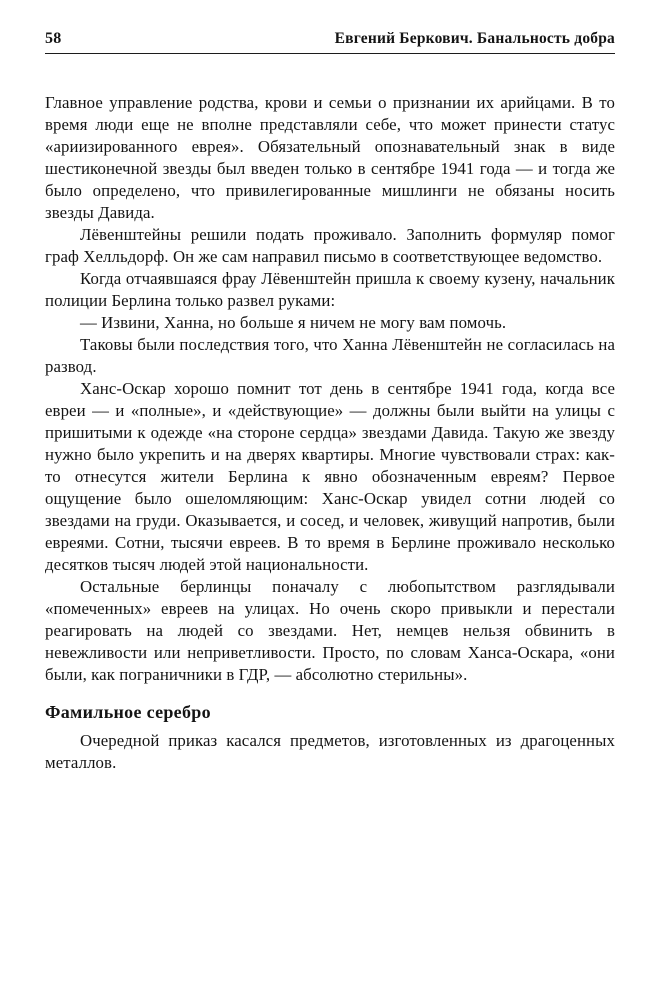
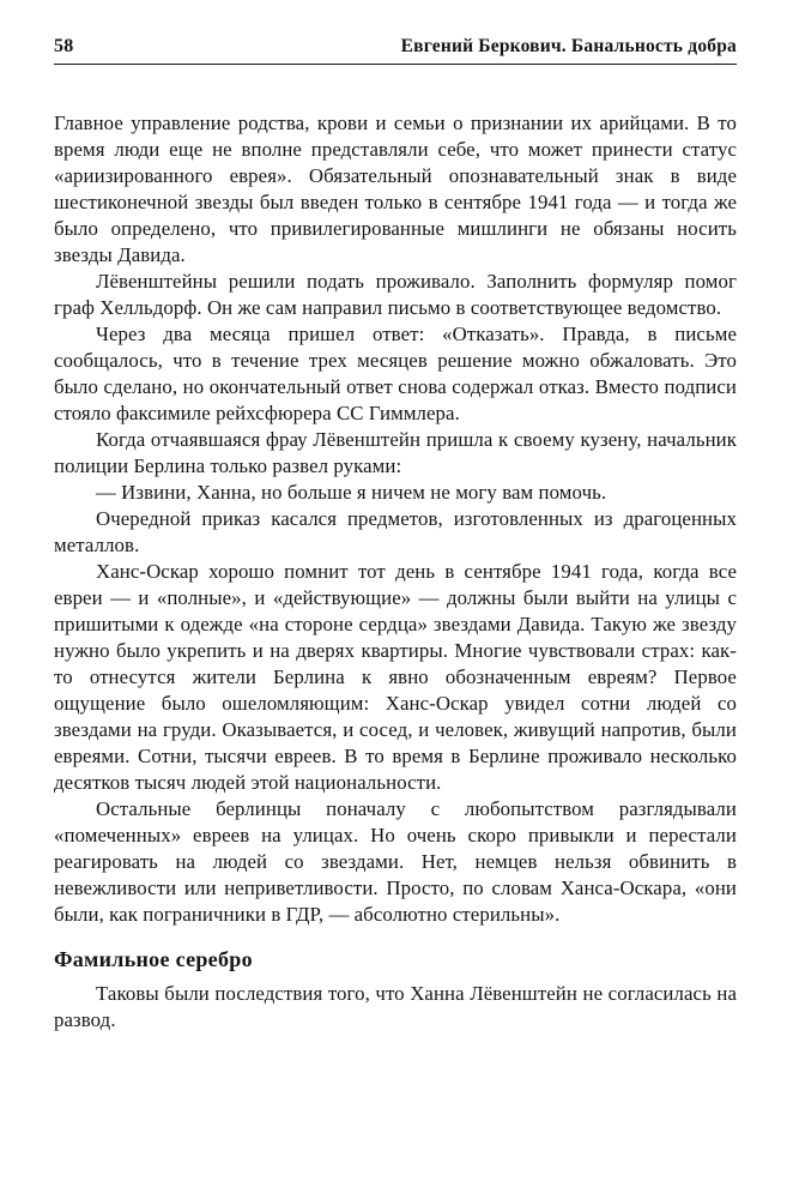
  58
  Евгений Беркович. Банальность добра
  Главное управление родства, крови и семьи о признании их арийцами. В то время люди еще не вполне представляли себе, что может принести статус «ариизированного еврея». Обязательный опознавательный знак в виде шестиконечной звезды был введен только в сентябре 1941 года — и тогда же было определено, что привилегированные мишлинги не обязаны носить звезды Давида.
  Лёвенштейны решили подать проживало. Заполнить формуляр помог граф Хелльдорф. Он же сам направил письмо в соответствующее ведомство.
+ Через два месяца пришел ответ: «Отказать». Правда, в письме сообщалось, что в течение трех месяцев решение можно обжаловать. Это было сделано, но окончательный ответ снова содержал отказ. Вместо подписи стояло факсимиле рейхсфюрера СС Гиммлера.
  Когда отчаявшаяся фрау Лёвенштейн пришла к своему кузену, начальник полиции Берлина только развел руками:
  — Извини, Ханна, но больше я ничем не могу вам помочь.
- Таковы были последствия того, что Ханна Лёвенштейн не согласилась на развод.
+ Очередной приказ касался предметов, изготовленных из драгоценных металлов.
  Ханс-Оскар хорошо помнит тот день в сентябре 1941 года, когда все евреи — и «полные», и «действующие» — должны были выйти на улицы с пришитыми к одежде «на стороне сердца» звездами Давида. Такую же звезду нужно было укрепить и на дверях квартиры. Многие чувствовали страх: как-то отнесутся жители Берлина к явно обозначенным евреям? Первое ощущение было ошеломляющим: Ханс-Оскар увидел сотни людей со звездами на груди. Оказывается, и сосед, и человек, живущий напротив, были евреями. Сотни, тысячи евреев. В то время в Берлине проживало несколько десятков тысяч людей этой национальности.
  Остальные берлинцы поначалу с любопытством разглядывали «помеченных» евреев на улицах. Но очень скоро привыкли и перестали реагировать на людей со звездами. Нет, немцев нельзя обвинить в невежливости или неприветливости. Просто, по словам Ханса-Оскара, «они были, как пограничники в ГДР, — абсолютно стерильны».
  Фамильное серебро
- Очередной приказ касался предметов, изготовленных из драгоценных металлов.
+ Таковы были последствия того, что Ханна Лёвенштейн не согласилась на развод.
